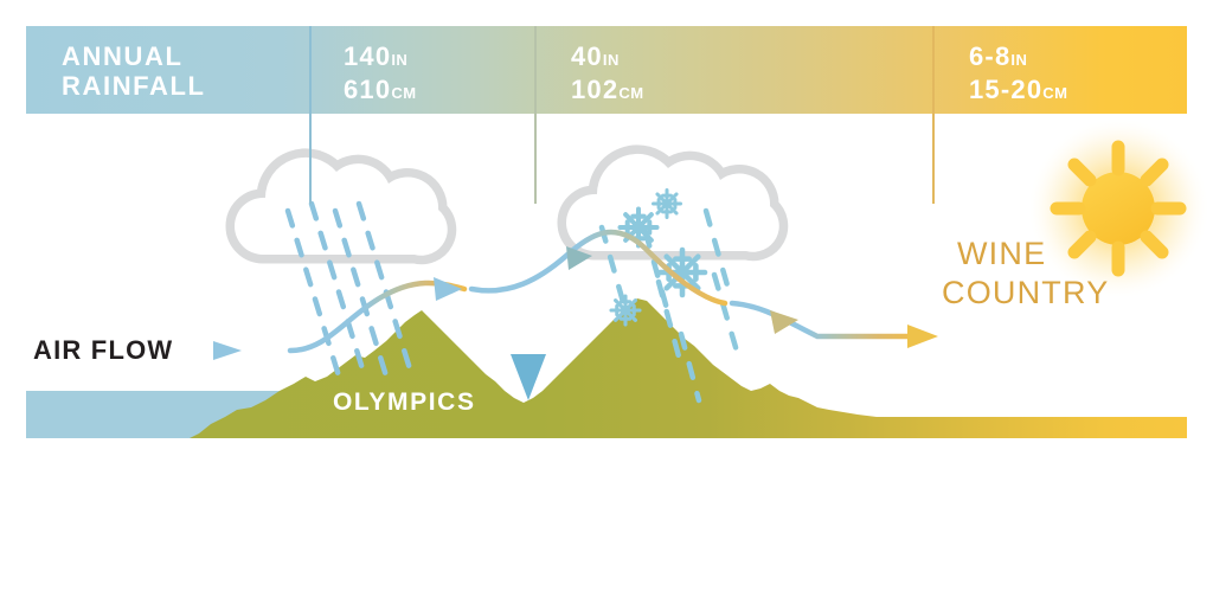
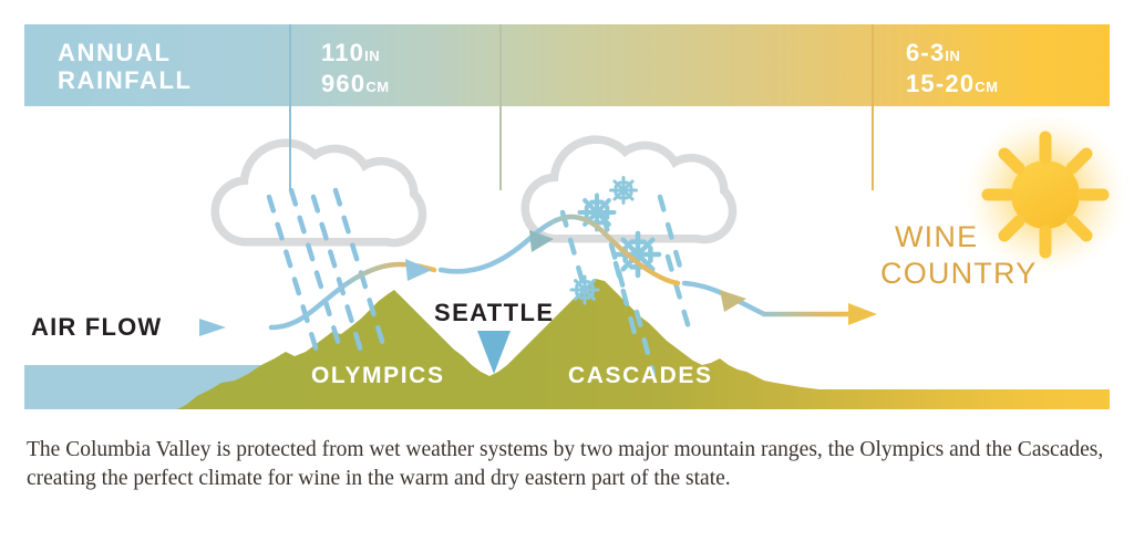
  ANNUAL
  RAINFALL
- 140IN
+ 110IN
- 610CM
+ 960CM
- 40IN
- 102CM
- 6-8IN
+ 6-3IN
  15-20CM
  AIR FLOW
+ SEATTLE
  OLYMPICS
+ CASCADES
  WINE
  COUNTRY
+ The Columbia Valley is protected from wet weather systems by two major mountain ranges, the Olympics and the Cascades, creating the perfect climate for wine in the warm and dry eastern part of the state.
